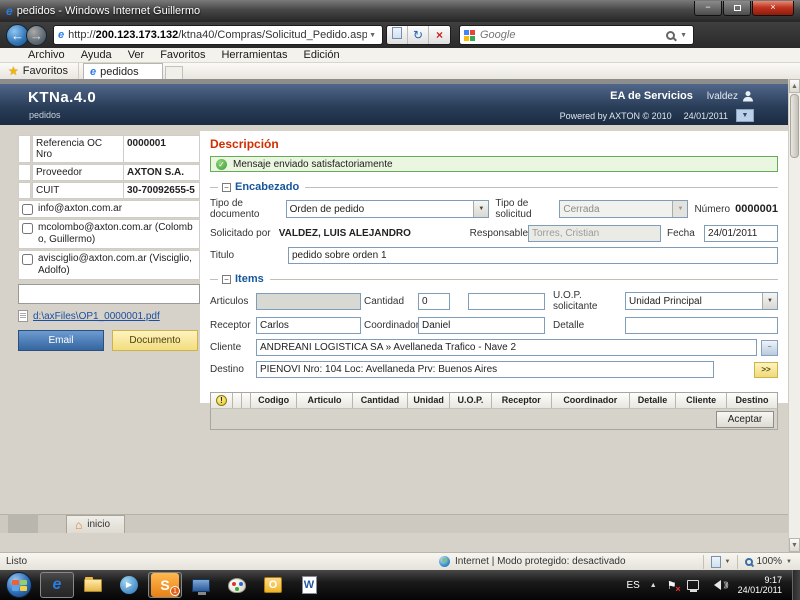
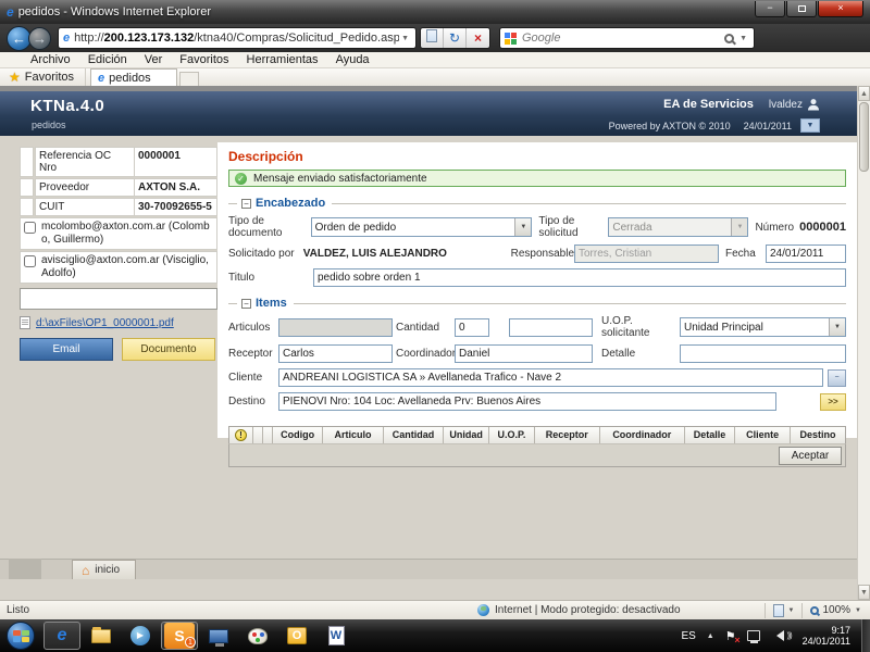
  e
- pedidos - Windows Internet Guillermo
+ pedidos - Windows Internet Explorer
  −
  ×
  ←
  →
  e
  http://200.123.173.132/ktna40/Compras/Solicitud_Pedido.asp
  ↻
  ×
  Google
  Archivo
- Ayuda
+ Edición
  Ver
  Favoritos
  Herramientas
- Edición
+ Ayuda
  ★
  Favoritos
  e
  pedidos
  KTNa.4.0
  pedidos
  EA de Servicios
  lvaldez
  Powered by AXTON © 2010
  24/01/2011
  Referencia OC Nro
  0000001
  Proveedor
  AXTON S.A.
  CUIT
  30-70092655-5
- info@axton.com.ar
  mcolombo@axton.com.ar (Colombo, Guillermo)
  avisciglio@axton.com.ar (Visciglio, Adolfo)
  d:\axFiles\OP1_0000001.pdf
  Email
  Documento
  Descripción
  ✓
  Mensaje enviado satisfactoriamente
  −
  Encabezado
  Tipo de documento
  Orden de pedido
  Tipo de solicitud
  Cerrada
  Número
  0000001
  Solicitado por
  VALDEZ, LUIS ALEJANDRO
  Responsable
  Torres, Cristian
  Fecha
  24/01/2011
  Titulo
  pedido sobre orden 1
  −
  Items
  Articulos
  Cantidad
  0
  U.O.P. solicitante
  Unidad Principal
  Receptor
  Carlos
  Coordinado
  Daniel
  Detalle
  Cliente
  ANDREANI LOGISTICA SA » Avellaneda Trafico - Nave 2
  Destino
  PIENOVI Nro: 104 Loc: Avellaneda Prv: Buenos Aires
  >>
  !
  Codigo
  Articulo
  Cantidad
  Unidad
  U.O.P.
  Receptor
  Coordinador
  Detalle
  Cliente
  Destino
  Aceptar
  ⌂
  inicio
  Listo
  Internet | Modo protegido: desactivado
  100%
  e
  ▶
  S
  O
  W
  ES
  ⚑
  9:17
  24/01/2011
